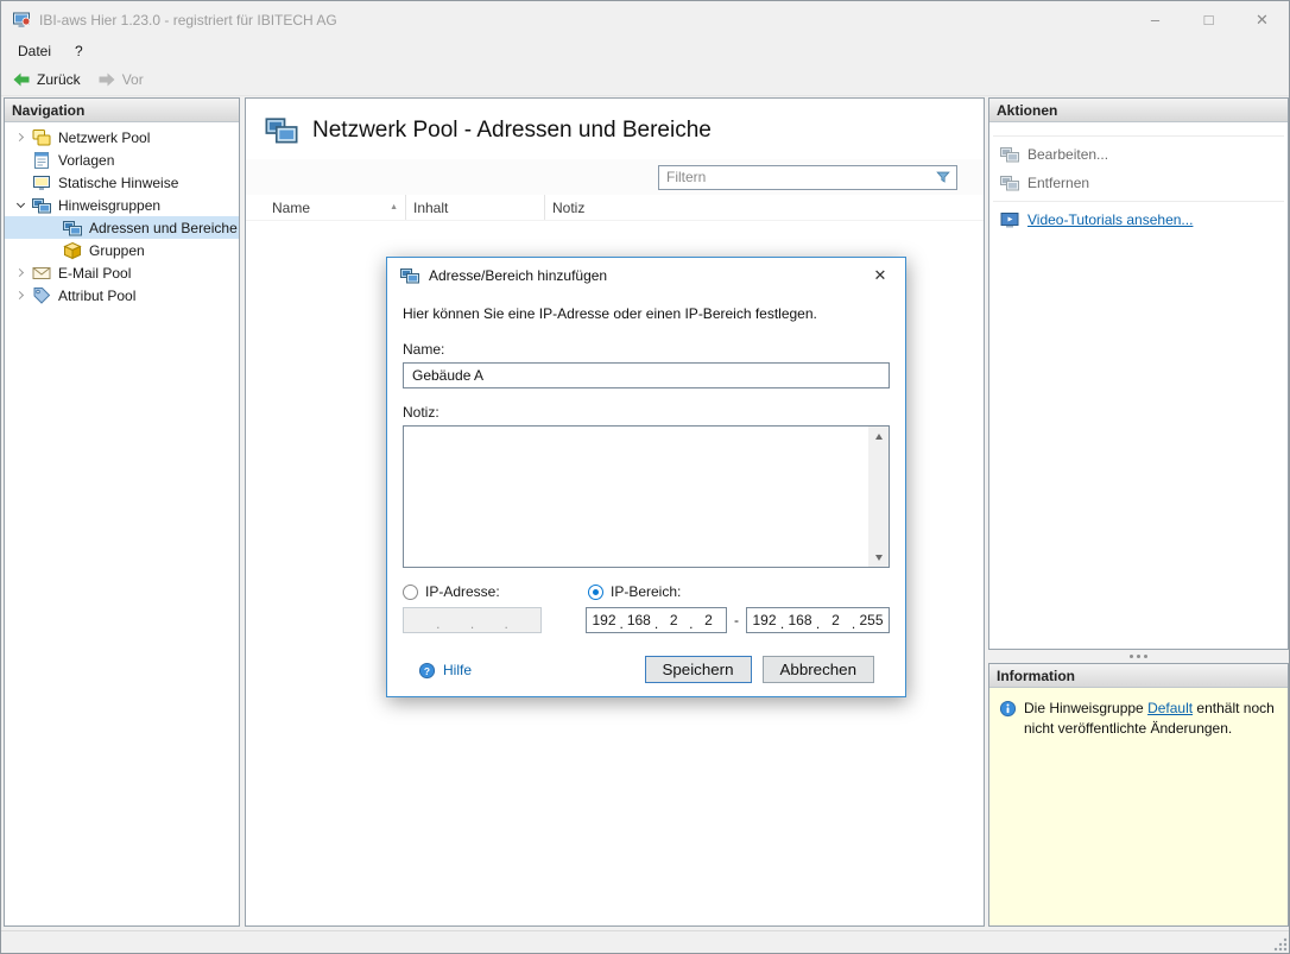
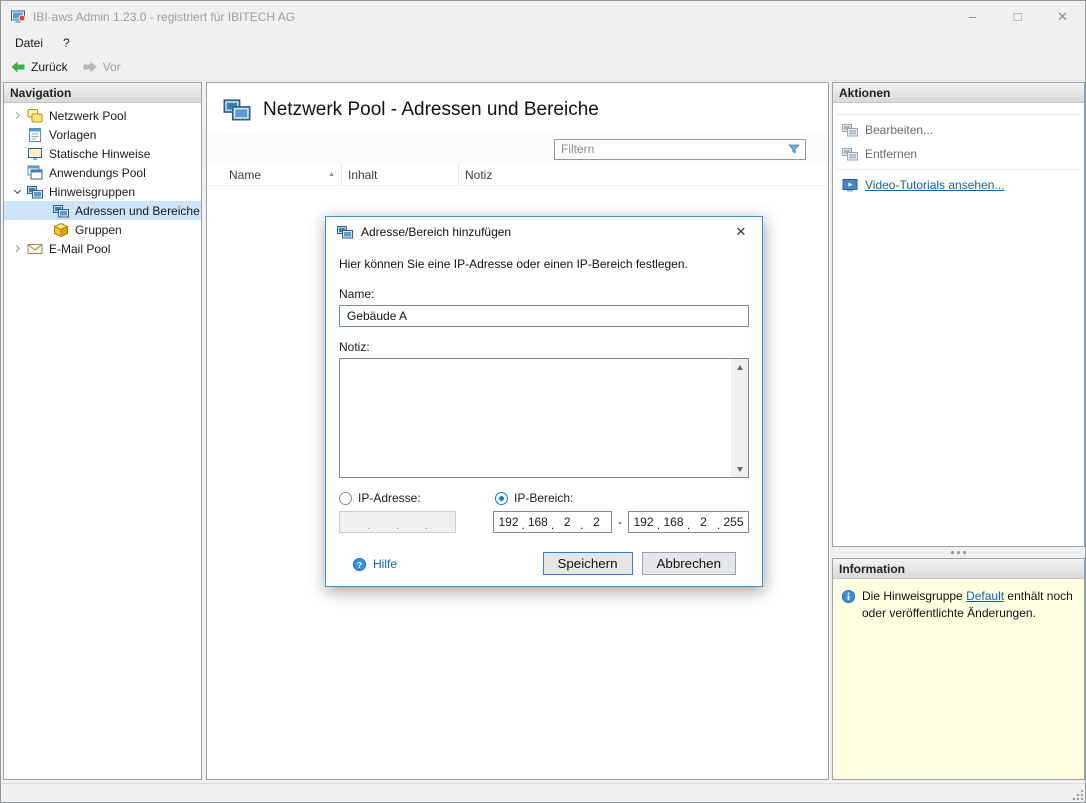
- IBI-aws Hier 1.23.0 - registriert für IBITECH AG
+ IBI-aws Admin 1.23.0 - registriert für IBITECH AG
  –
  □
  ✕
  Datei
  ?
  Zurück
  Vor
  Navigation
  Netzwerk Pool
  Vorlagen
  Statische Hinweise
+ Anwendungs Pool
  Hinweisgruppen
  Adressen und Bereiche
  Gruppen
  E-Mail Pool
- Attribut Pool
  Netzwerk Pool - Adressen und Bereiche
  Filtern
  Name
  Inhalt
  Notiz
  Aktionen
  Bearbeiten...
  Entfernen
  Video-Tutorials ansehen...
  Information
- Die Hinweisgruppe Default enthält noch nicht veröffentlichte Änderungen.
+ Die Hinweisgruppe Default enthält noch oder veröffentlichte Änderungen.
  Adresse/Bereich hinzufügen
  ✕
  Hier können Sie eine IP-Adresse oder einen IP-Bereich festlegen.
  Name:
  Gebäude A
  Notiz:
  IP-Adresse:
  IP-Bereich:
  .
  .
  .
  192
  .
  168
  .
  2
  .
  2
  -
  192
  .
  168
  .
  2
  .
  255
  Hilfe
  Speichern
  Abbrechen
